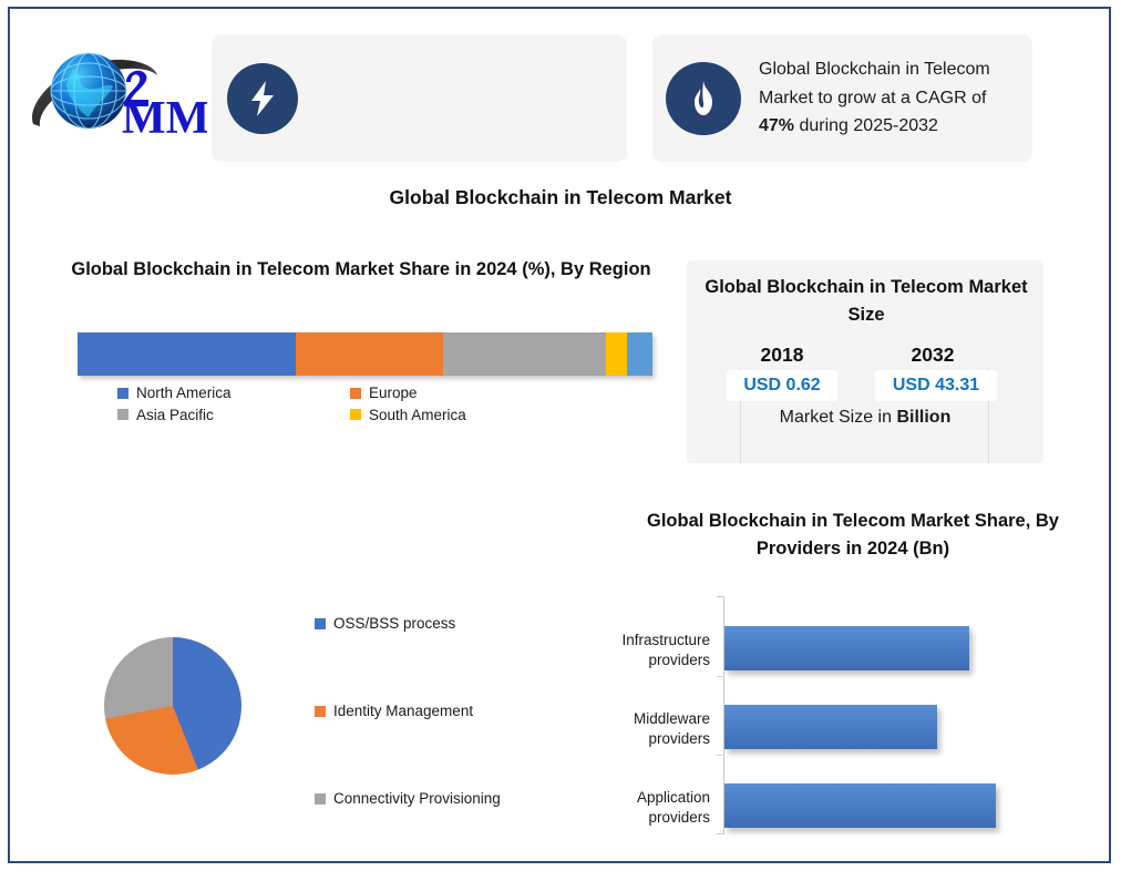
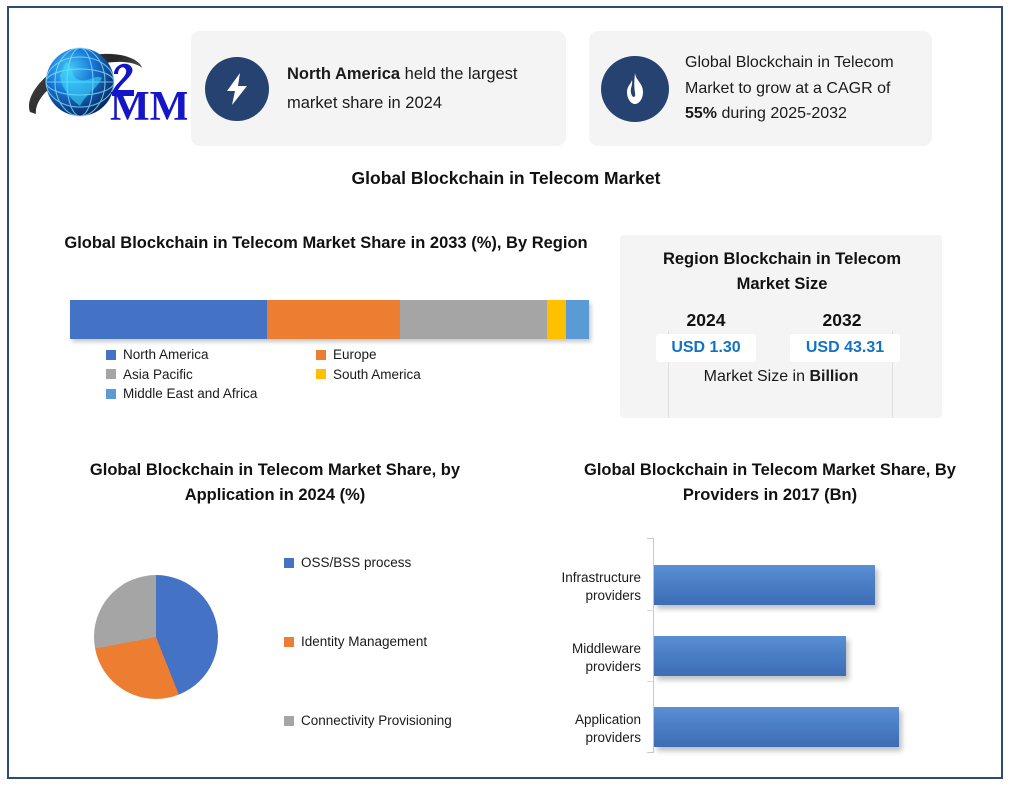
+ North America held the largest market share in 2024
- Global Blockchain in Telecom Market to grow at a CAGR of 47% during 2025-2032
+ Global Blockchain in Telecom Market to grow at a CAGR of 55% during 2025-2032
  Global Blockchain in Telecom Market
- Global Blockchain in Telecom Market Share in 2024 (%), By Region
+ Global Blockchain in Telecom Market Share in 2033 (%), By Region
  North America
  Europe
  Asia Pacific
  South America
+ Middle East and Africa
- Global Blockchain in Telecom Market Size
+ Region Blockchain in Telecom Market Size
- 2018
+ 2024
  2032
- USD 0.62
+ USD 1.30
  USD 43.31
  Market Size in Billion
+ Global Blockchain in Telecom Market Share, by Application in 2024 (%)
  OSS/BSS process
  Identity Management
  Connectivity Provisioning
- Global Blockchain in Telecom Market Share, By Providers in 2024 (Bn)
+ Global Blockchain in Telecom Market Share, By Providers in 2017 (Bn)
  Infrastructure providers
  Middleware providers
  Application providers
